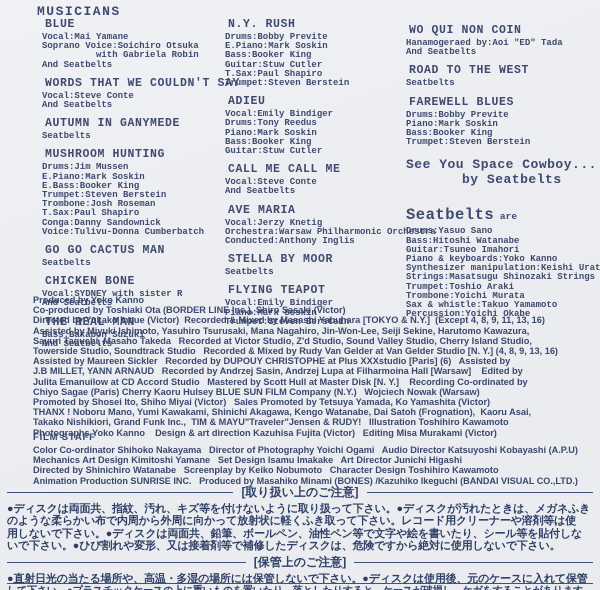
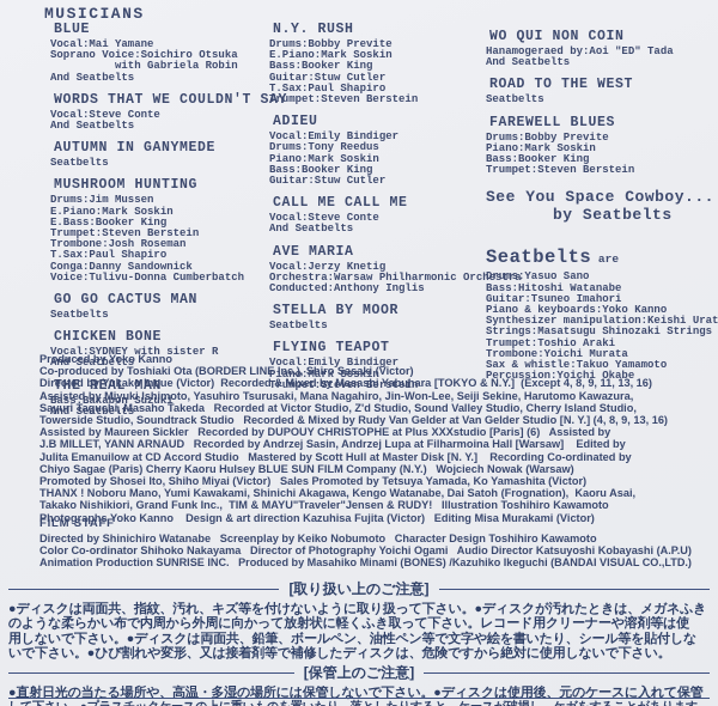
  MUSICIANS
  BLUE
  Vocal:Mai Yamane
  Soprano Voice:Soichiro Otsuka
  with Gabriela Robin
  And Seatbelts
  WORDS THAT WE COULDN'T SA
  Vocal:Steve Conte
  And Seatbelts
  AUTUMN IN GANYMEDE
  Seatbelts
  MUSHROOM HUNTING
  Drums:Jim Mussen
  E.Piano:Mark Soskin
  E.Bass:Booker King
  Trumpet:Steven Berstein
  Trombone:Josh Roseman
  T.Sax:Paul Shapiro
  Conga:Danny Sandownick
  Voice:Tulivu-Donna Cumberbatch
  GO GO CACTUS MAN
  Seatbelts
  CHICKEN BONE
  Vocal:SYDNEY with sister R
  And Seatbelts
  THE REAL MAN
  Bass:Bakabon Suzuki
  And Seatbelts
  N.Y. RUSH
  Drums:Bobby Previte
  E.Piano:Mark Soskin
  Bass:Booker King
  Guitar:Stuw Cutler
  T.Sax:Paul Shapiro
  Trumpet:Steven Berstein
  ADIEU
  Vocal:Emily Bindiger
  Drums:Tony Reedus
  Piano:Mark Soskin
  Bass:Booker King
  Guitar:Stuw Cutler
  CALL ME CALL ME
  Vocal:Steve Conte
  And Seatbelts
  AVE MARIA
  Vocal:Jerzy Knetig
  Orchestra:Warsaw Philharmonic Orche
  Conducted:Anthony Inglis
  STELLA BY MOOR
  Seatbelts
  FLYING TEAPOT
  Vocal:Emily Bindiger
  Piano:Mark Soskin
  Trumpet:Steven Berstein
  WO QUI NON COIN
  Hanamogeraed by:Aoi "ED" Tada
  And Seatbelts
  ROAD TO THE WEST
  Seatbelts
  FAREWELL BLUES
  Drums:Bobby Previte
  Piano:Mark Soskin
  Bass:Booker King
  Trumpet:Steven Berstein
  See You Space Cowboy...
  by Seatbelts
  Seatbelts are
  Drums:Yasuo Sano
  Bass:Hitoshi Watanabe
  Guitar:Tsuneo Imahori
  Piano & keyboards:Yoko Kanno
  Synthesizer manipulation:Keishi Urat
  Strings:Masatsugu Shinozaki Strings
  Trumpet:Toshio Araki
  Trombone:Yoichi Murata
  Sax & whistle:Takuo Yamamoto
  Percussion:Yoichi Okabe
  Produced by Yoko Kanno
  Co-produced by Toshiaki Ota (BORDER LINE Inc.), Shiro Sasaki (Victor)
  Directed by Yukako Inoue (Victor) Recorded & Mixed by Masashi Yabuhara [TOKYO & N.Y.] (Except 4, 8, 9, 11, 13, 16)
  Assisted by Miyuki Ishimoto, Yasuhiro Tsurusaki, Mana Nagahiro, Jin-Won-Lee, Seiji Sekine, Harutomo Kawazura,
  Sayuri Taguchi, Masaho Takeda Recorded at Victor Studio, Z'd Studio, Sound Valley Studio, Cherry Island Studio,
  Towerside Studio, Soundtrack Studio Recorded & Mixed by Rudy Van Gelder at Van Gelder Studio [N. Y.] (4, 8, 9, 13, 16)
  Assisted by Maureen Sickler Recorded by DUPOUY CHRISTOPHE at Plus XXXstudio [Paris] (6) Assisted by
  J.B MILLET, YANN ARNAUD Recorded by Andrzej Sasin, Andrzej Lupa at Filharmoina Hall [Warsaw] Edited by
  Julita Emanuilow at CD Accord Studio Mastered by Scott Hull at Master Disk [N. Y.] Recording Co-ordinated by
  Chiyo Sagae (Paris) Cherry Kaoru Hulsey BLUE SUN FILM Company (N.Y.) Wojciech Nowak (Warsaw)
  Promoted by Shosei Ito, Shiho Miyai (Victor) Sales Promoted by Tetsuya Yamada, Ko Yamashita (Victor)
  THANX ! Noboru Mano, Yumi Kawakami, Shinichi Akagawa, Kengo Watanabe, Dai Satoh (Frognation), Kaoru Asai,
  Takako Nishikiori, Grand Funk Inc., TIM & MAYU"Traveler"Jensen & RUDY! Illustration Toshihiro Kawamoto
  Photographs Yoko Kanno Design & art direction Kazuhisa Fujita (Victor) Editing Misa Murakami (Victor)
  FILM STAFF
- Color Co-ordinator Shihoko Nakayama Director of Photography Yoichi Ogami Audio Director Katsuyoshi Kobayashi (A.P.U)
+ Directed by Shinichiro Watanabe Screenplay by Keiko Nobumoto Character Design Toshihiro Kawamoto
- Mechanics Art Design Kimitoshi Yamane Set Design Isamu Imakake Art Director Junichi Higashi
- Directed by Shinichiro Watanabe Screenplay by Keiko Nobumoto Character Design Toshihiro Kawamoto
+ Color Co-ordinator Shihoko Nakayama Director of Photography Yoichi Ogami Audio Director Katsuyoshi Kobayashi (A.P.U)
  Animation Production SUNRISE INC. Produced by Masahiko Minami (BONES) /Kazuhiko Ikeguchi (BANDAI VISUAL CO.,LTD.)
  [取り扱い上のご注意]
  ●ディスクは両面共、指紋、汚れ、キズ等を付けないように取り扱って下さい。●ディスクが汚れたときは、メガネふき
  のような柔らかい布で内周から外周に向かって放射状に軽くふき取って下さい。レコード用クリーナーや溶剤等は使
  用しないで下さい。●ディスクは両面共、鉛筆、ボールペン、油性ペン等で文字や絵を書いたり、シール等を貼付しな
  いで下さい。●ひび割れや変形、又は接着剤等で補修したディスクは、危険ですから絶対に使用しないで下さい。
  [保管上のご注意]
  ●直射日光の当たる場所や、高温・多湿の場所には保管しないで下さい。●ディスクは使用後、元のケースに入れて保管
